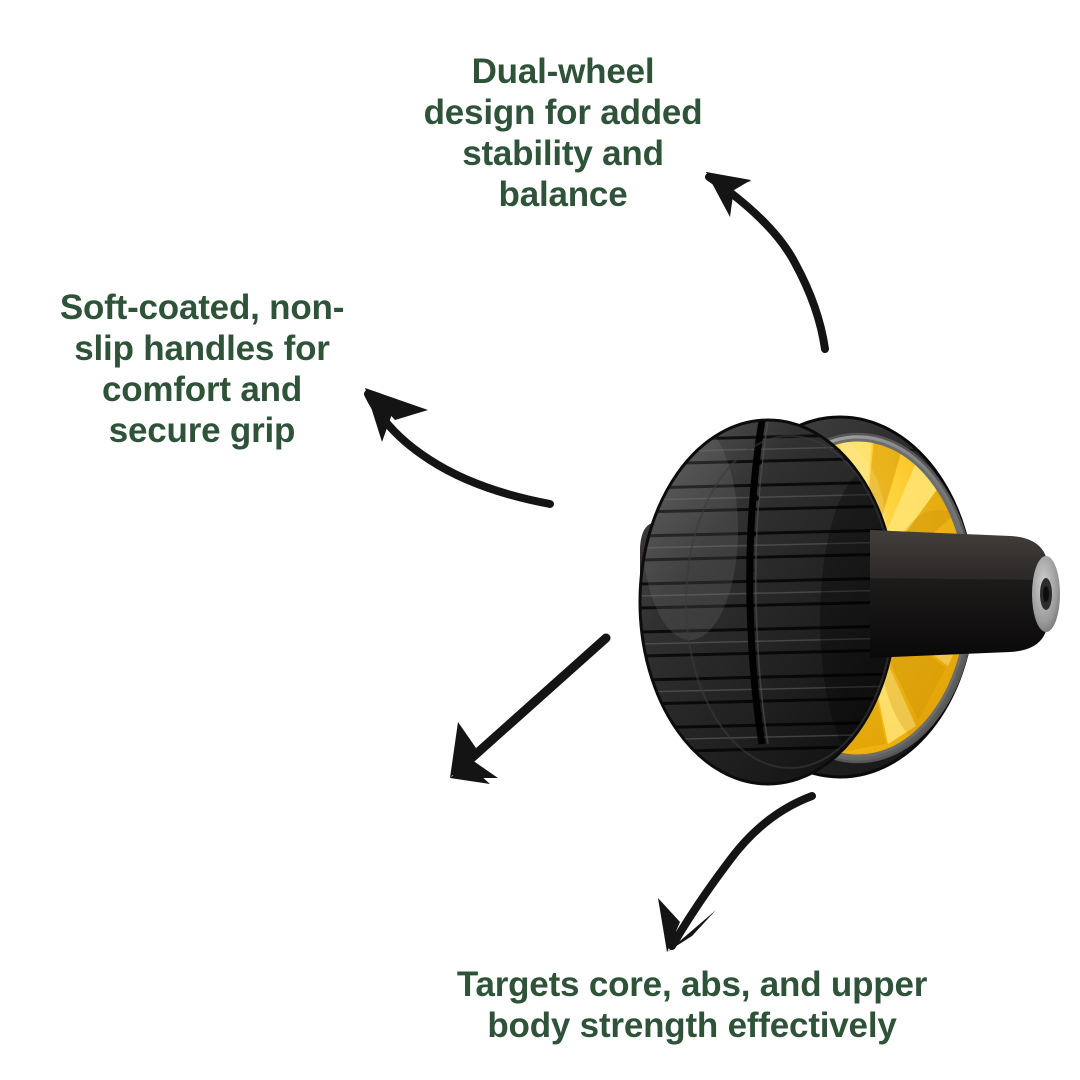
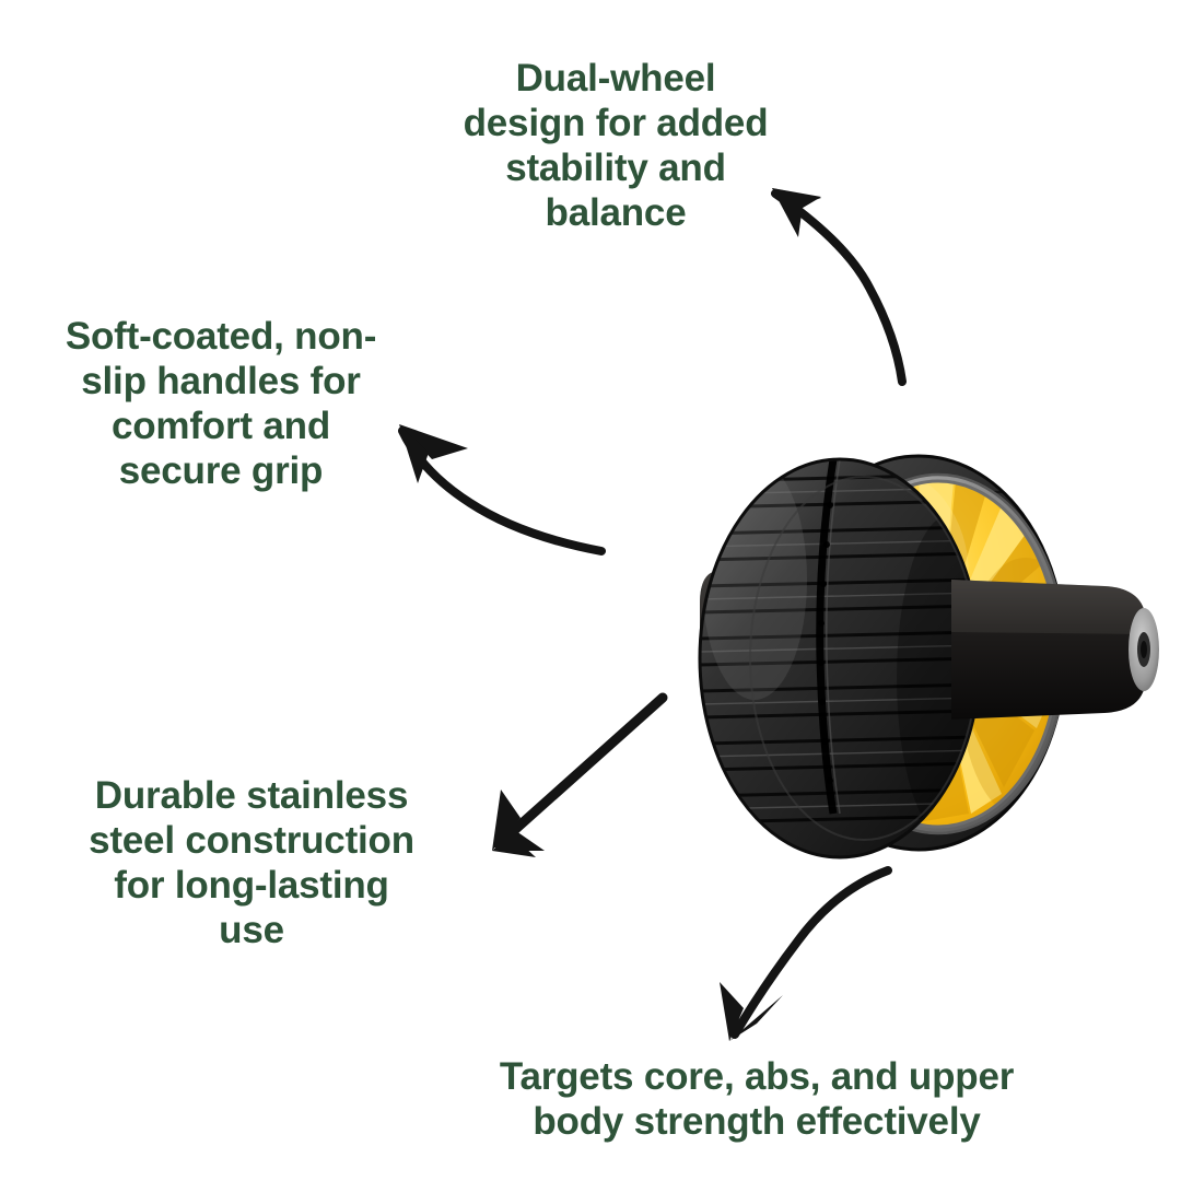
  Dual-wheel
  design for added
  stability and
  balance
  Soft-coated, non-
  slip handles for
  comfort and
  secure grip
+ Durable stainless
+ steel construction
+ for long-lasting
+ use
  Targets core, abs, and upper
  body strength effectively
